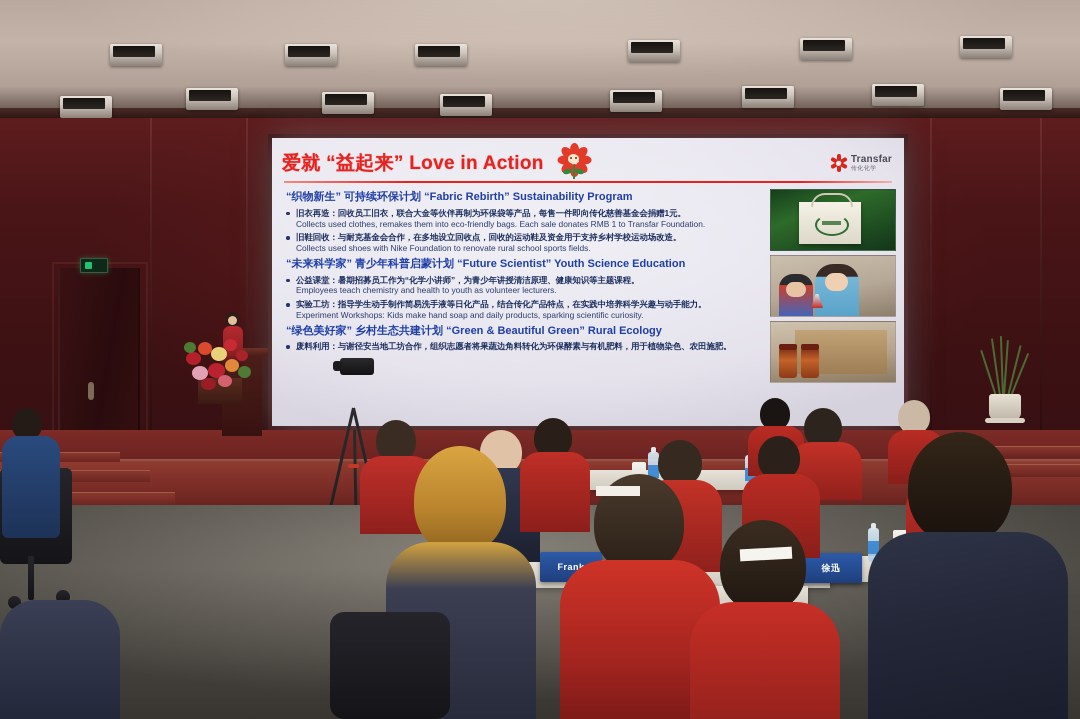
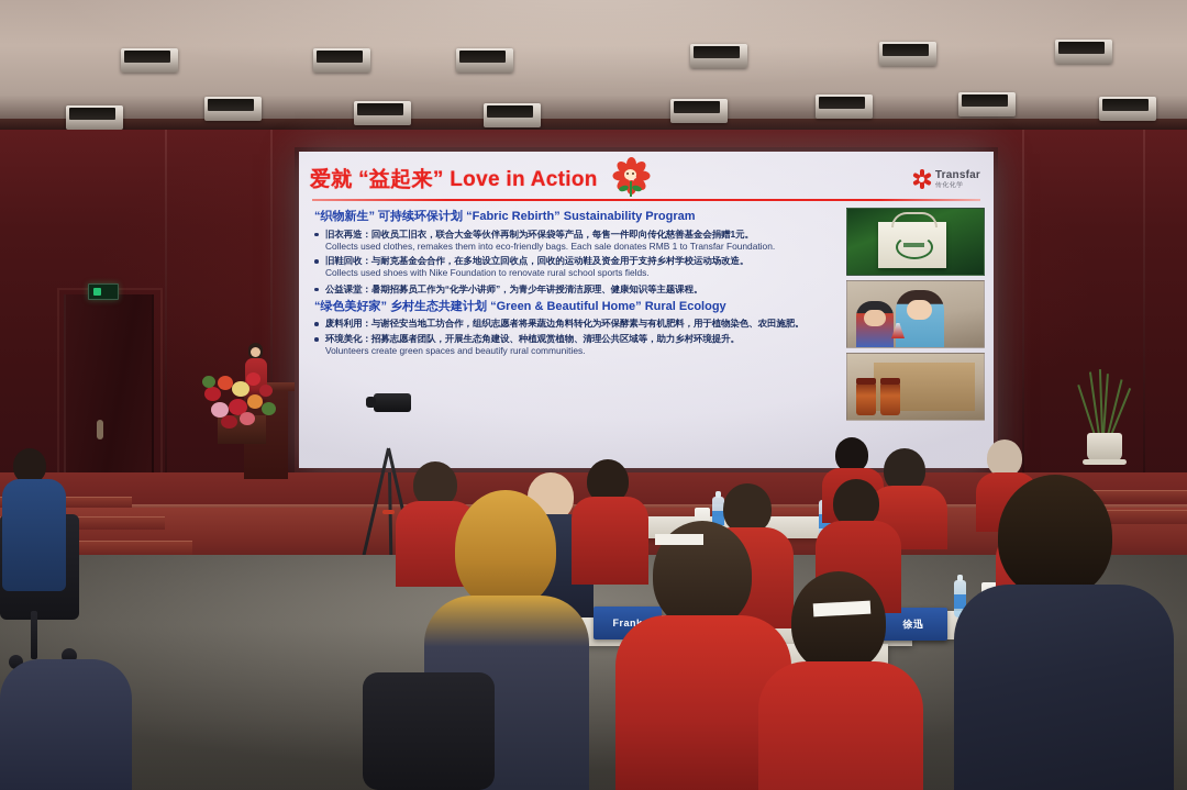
  爱就 “益起来” Love in Action
  Transfar
  “织物新生” 可持续环保计划 “Fabric Rebirth” Sustainability Program
  旧衣再造：回收员工旧衣，联合大金等伙伴再制为环保袋等产品，每售一件即向传化慈善基金会捐赠1元。
  Collects used clothes, remakes them into eco-friendly bags. Each sale donates RMB 1 to Transfar Foundation.
  旧鞋回收：与耐克基金会合作，在多地设立回收点，回收的运动鞋及资金用于支持乡村学校运动场改造。
  Collects used shoes with Nike Foundation to renovate rural school sports fields.
- “未来科学家” 青少年科普启蒙计划 “Future Scientist” Youth Science Education
  公益课堂：暑期招募员工作为“化学小讲师”，为青少年讲授清洁原理、健康知识等主题课程。
- Employees teach chemistry and health to youth as volunteer lecturers.
- 实验工坊：指导学生动手制作简易洗手液等日化产品，结合传化产品特点，在实践中培养科学兴趣与动手能力。
- Experiment Workshops: Kids make hand soap and daily products, sparking scientific curiosity.
- “绿色美好家” 乡村生态共建计划 “Green & Beautiful Green” Rural Ecology
+ “绿色美好家” 乡村生态共建计划 “Green & Beautiful Home” Rural Ecology
  废料利用：与谢径安当地工坊合作，组织志愿者将果蔬边角料转化为环保酵素与有机肥料，用于植物染色、农田施肥。
+ 环境美化：招募志愿者团队，开展生态角建设、种植观赏植物、清理公共区域等，助力乡村环境提升。
+ Volunteers create green spaces and beautify rural communities.
  Fran
  徐迅
